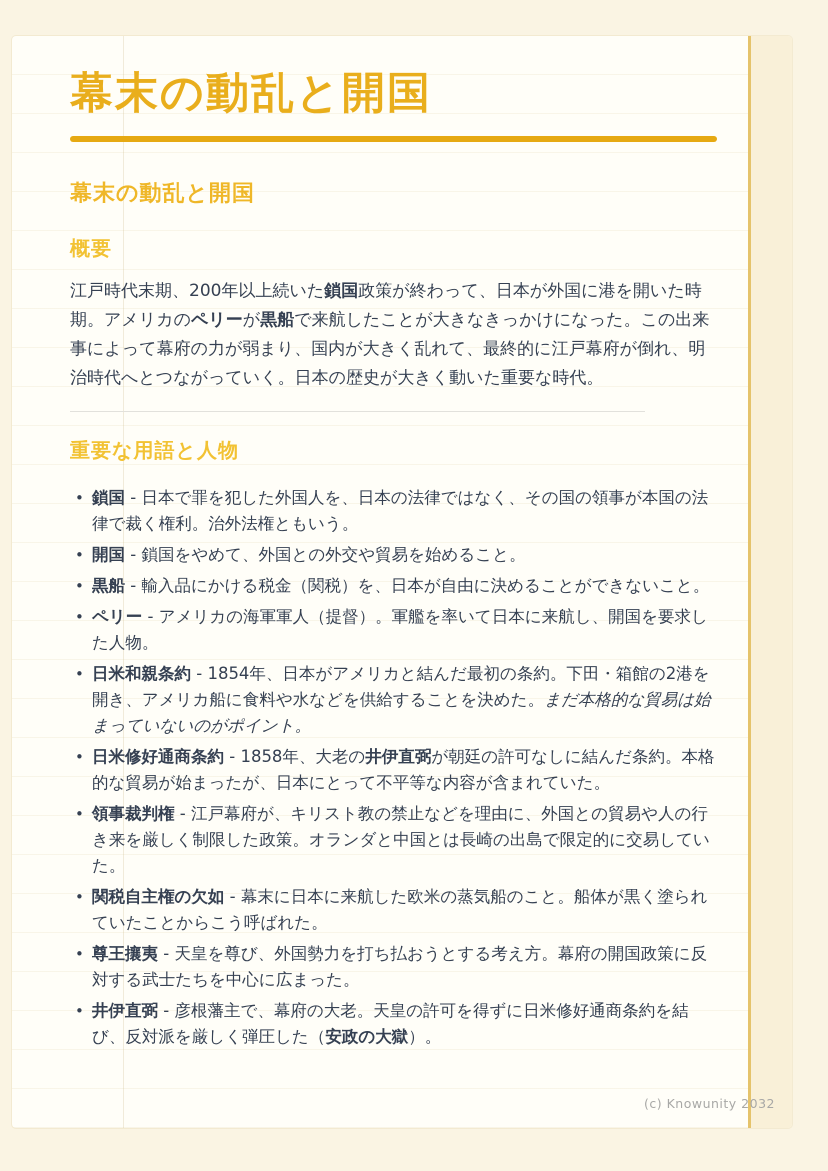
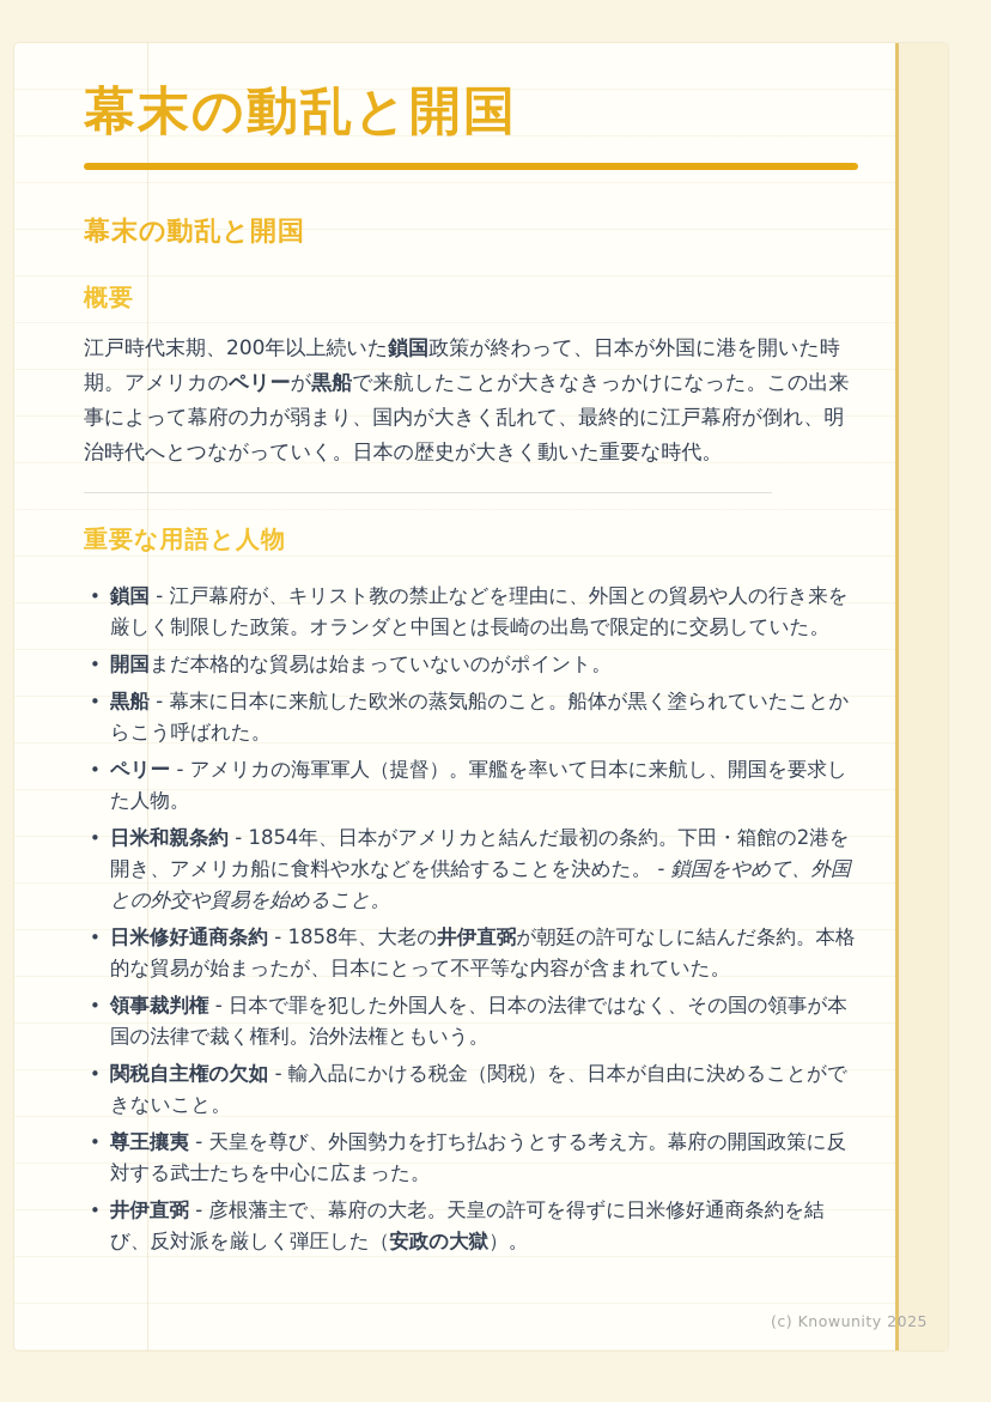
  幕末の動乱と開国
  幕末の動乱と開国
  概要
  江戸時代末期、200年以上続いた鎖国政策が終わって、日本が外国に港を開いた時期。アメリカのペリーが黒船で来航したことが大きなきっかけになった。この出来事によって幕府の力が弱まり、国内が大きく乱れて、最終的に江戸幕府が倒れ、明治時代へとつながっていく。日本の歴史が大きく動いた重要な時代。
  重要な用語と人物
  •
- 鎖国 - 日本で罪を犯した外国人を、日本の法律ではなく、その国の領事が本国の法律で裁く権利。治外法権ともいう。
+ 鎖国 - 江戸幕府が、キリスト教の禁止などを理由に、外国との貿易や人の行き来を厳しく制限した政策。オランダと中国とは長崎の出島で限定的に交易していた。
  •
- 開国 - 鎖国をやめて、外国との外交や貿易を始めること。
+ 開国まだ本格的な貿易は始まっていないのがポイント。
  •
- 黒船 - 輸入品にかける税金（関税）を、日本が自由に決めることができないこと。
+ 黒船 - 幕末に日本に来航した欧米の蒸気船のこと。船体が黒く塗られていたことからこう呼ばれた。
  •
  ペリー - アメリカの海軍軍人（提督）。軍艦を率いて日本に来航し、開国を要求した人物。
  •
- 日米和親条約 - 1854年、日本がアメリカと結んだ最初の条約。下田・箱館の2港を開き、アメリカ船に食料や水などを供給することを決めた。まだ本格的な貿易は始まっていないのがポイント。
+ 日米和親条約 - 1854年、日本がアメリカと結んだ最初の条約。下田・箱館の2港を開き、アメリカ船に食料や水などを供給することを決めた。 - 鎖国をやめて、外国との外交や貿易を始めること。
  •
  日米修好通商条約 - 1858年、大老の井伊直弼が朝廷の許可なしに結んだ条約。本格的な貿易が始まったが、日本にとって不平等な内容が含まれていた。
  •
- 領事裁判権 - 江戸幕府が、キリスト教の禁止などを理由に、外国との貿易や人の行き来を厳しく制限した政策。オランダと中国とは長崎の出島で限定的に交易していた。
+ 領事裁判権 - 日本で罪を犯した外国人を、日本の法律ではなく、その国の領事が本国の法律で裁く権利。治外法権ともいう。
  •
- 関税自主権の欠如 - 幕末に日本に来航した欧米の蒸気船のこと。船体が黒く塗られていたことからこう呼ばれた。
+ 関税自主権の欠如 - 輸入品にかける税金（関税）を、日本が自由に決めることができないこと。
  •
  尊王攘夷 - 天皇を尊び、外国勢力を打ち払おうとする考え方。幕府の開国政策に反対する武士たちを中心に広まった。
  •
  井伊直弼 - 彦根藩主で、幕府の大老。天皇の許可を得ずに日米修好通商条約を結び、反対派を厳しく弾圧した（安政の大獄）。
- (c) Knowunity 2032
+ (c) Knowunity 2025
